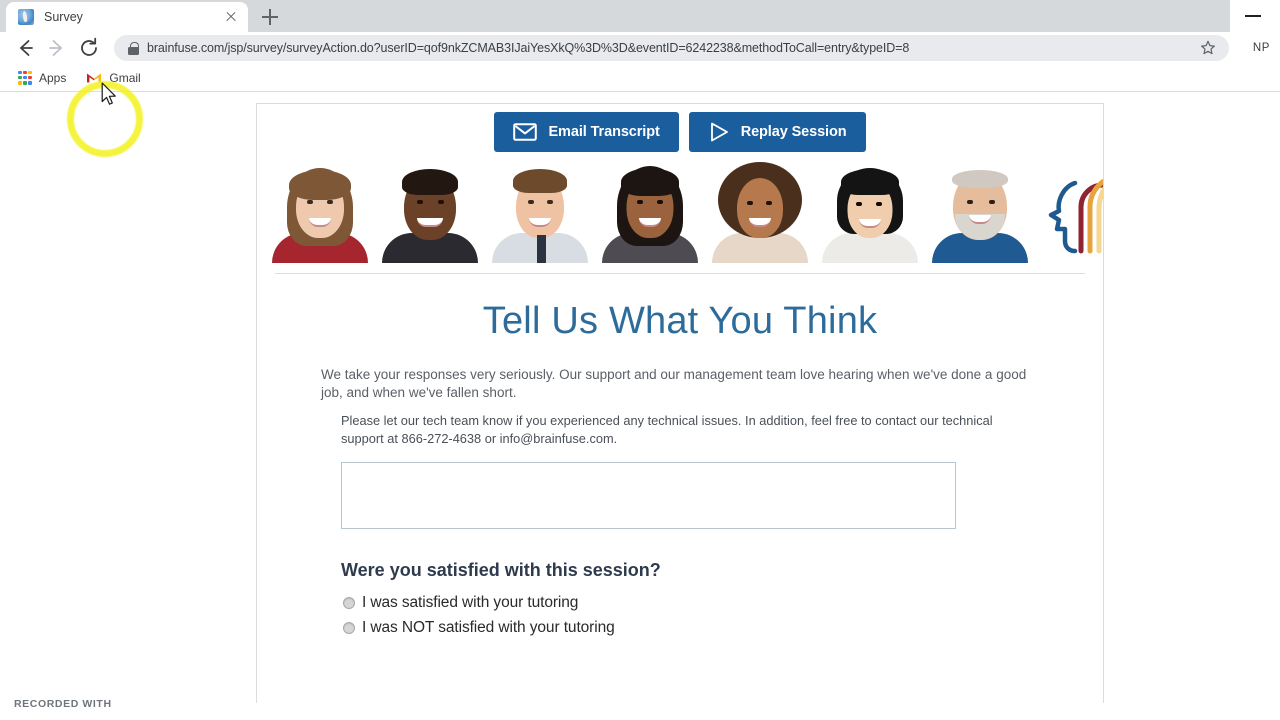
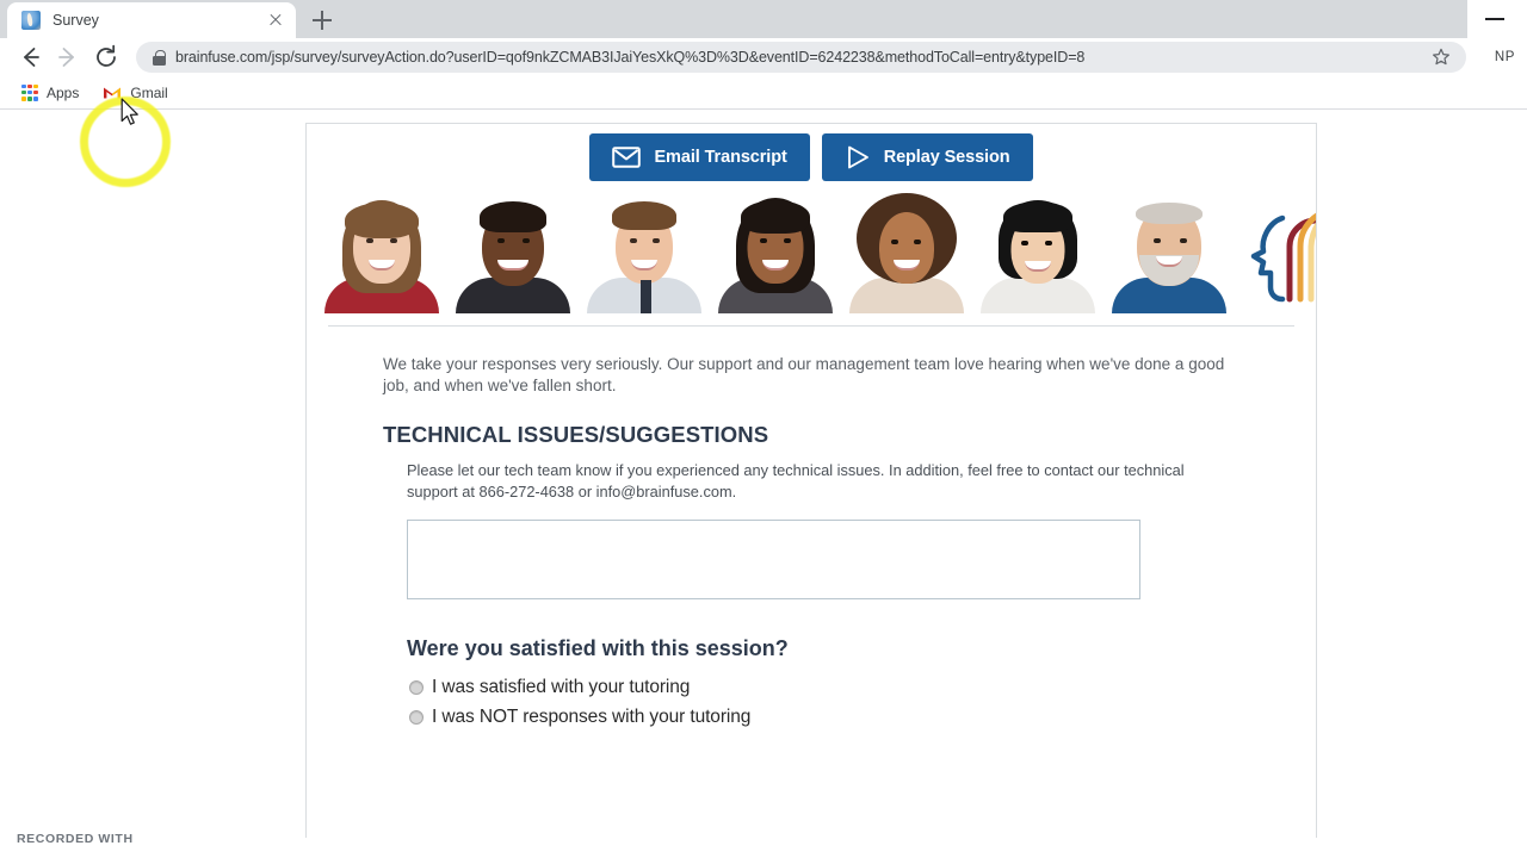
  Survey
  brainfuse.com/jsp/survey/surveyAction.do?userID=qof9nkZCMAB3IJaiYesXkQ%3D%3D&eventID=6242238&methodToCall=entry&typeID=8
  NP
  Apps
  Gmail
  Email Transcript
  Replay Session
- Tell Us What You Think
  We take your responses very seriously. Our support and our management team love hearing when we've done a good job, and when we've fallen short.
+ TECHNICAL ISSUES/SUGGESTIONS
  Please let our tech team know if you experienced any technical issues. In addition, feel free to contact our technical support at 866-272-4638 or info@brainfuse.com.
  Were you satisfied with this session?
  I was satisfied with your tutoring
- I was NOT satisfied with your tutoring
+ I was NOT responses with your tutoring
  RECORDED WITH
